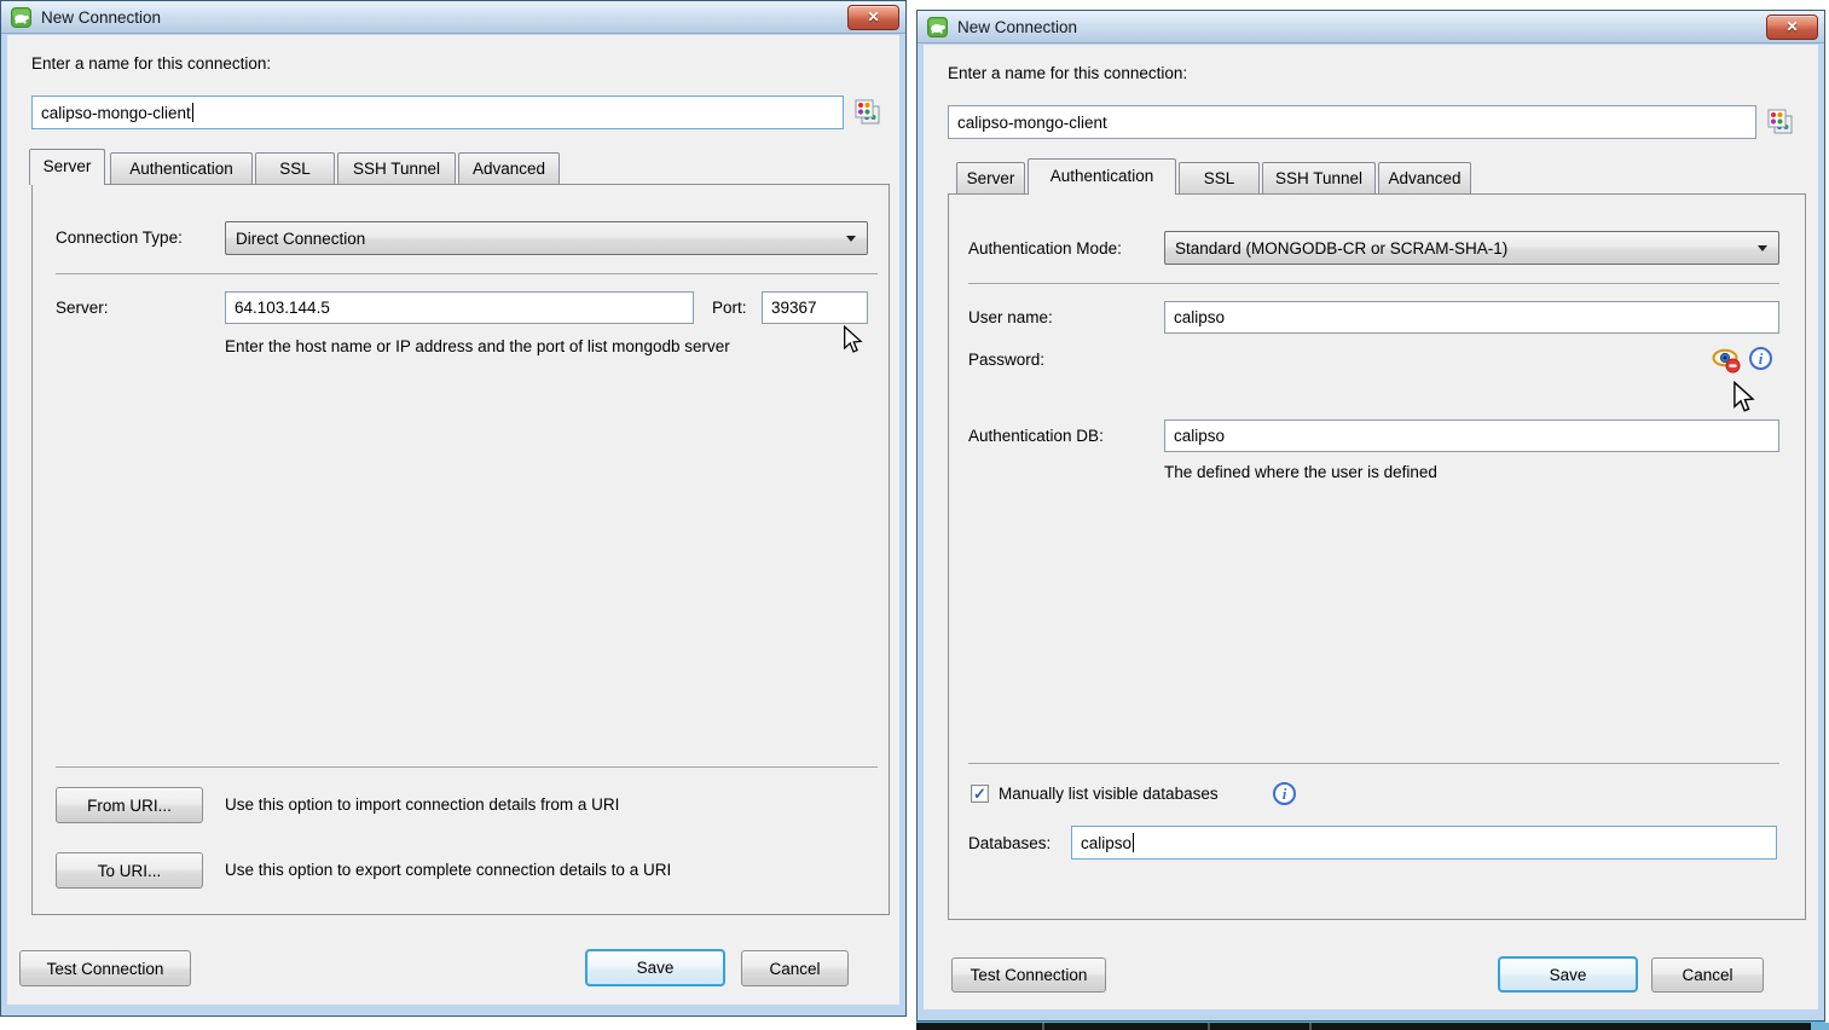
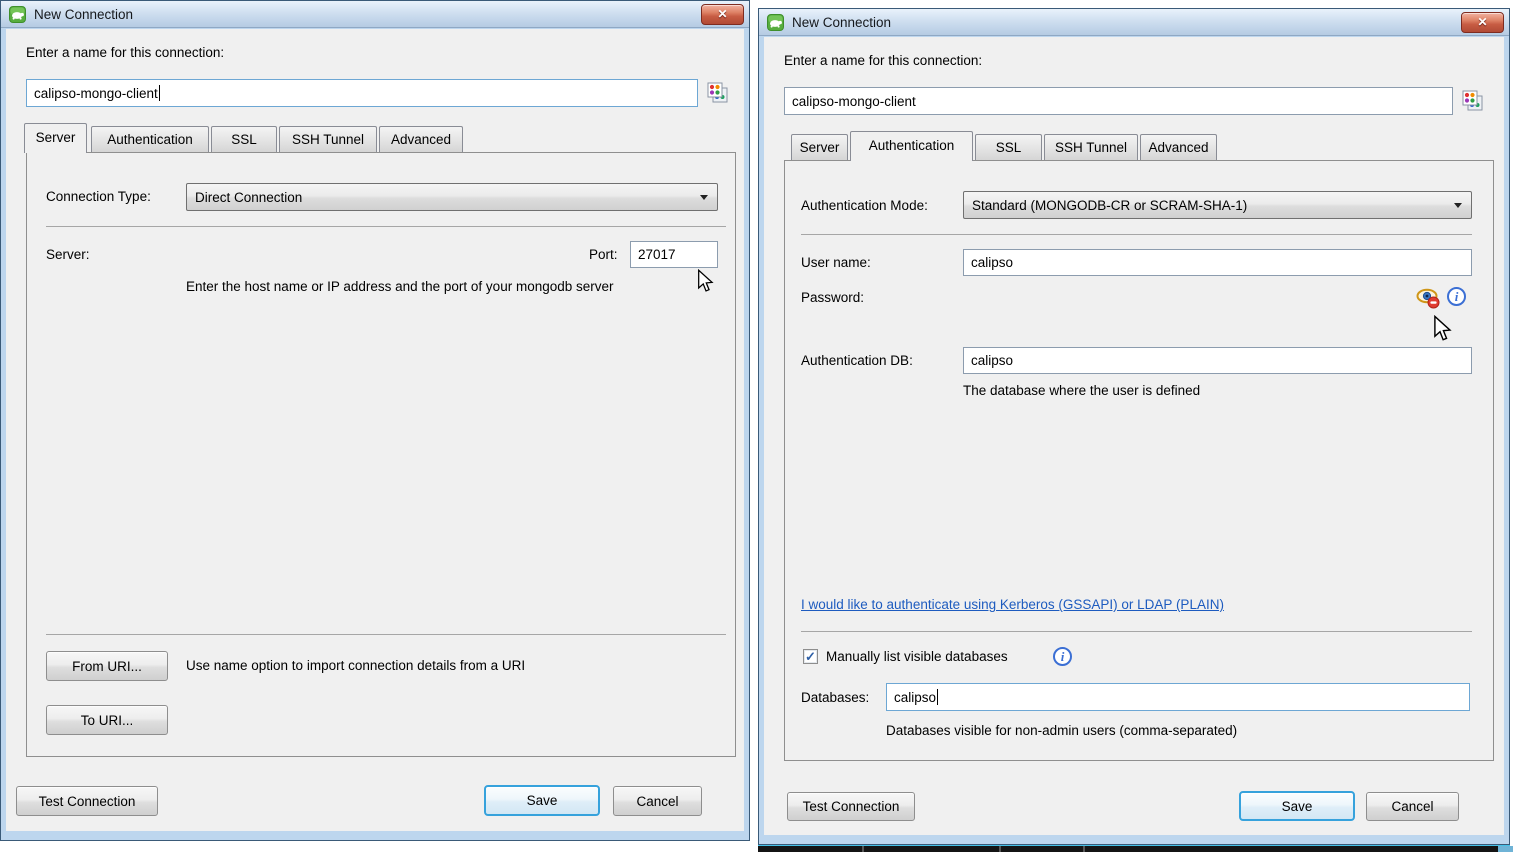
  New Connection
  ✕
  Enter a name for this connection:
  calipso-mongo-client
  Server
  Authentication
  SSL
  SSH Tunnel
  Advanced
  Connection Type:
  Direct Connection
  Server:
- 64.103.144.5
  Port:
- 39367
+ 27017
- Enter the host name or IP address and the port of list mongodb server
+ Enter the host name or IP address and the port of your mongodb server
  From URI...
- Use this option to import connection details from a URI
+ Use name option to import connection details from a URI
  To URI...
- Use this option to export complete connection details to a URI
  Test Connection
  Save
  Cancel
  New Connection
  ✕
  Enter a name for this connection:
  calipso-mongo-client
  Server
  Authentication
  SSL
  SSH Tunnel
  Advanced
  Authentication Mode:
  Standard (MONGODB-CR or SCRAM-SHA-1)
  User name:
  calipso
  Password:
  i
  Authentication DB:
  calipso
- The defined where the user is defined
+ The database where the user is defined
+ I would like to authenticate using Kerberos (GSSAPI) or LDAP (PLAIN)
  ✓
  Manually list visible databases
  i
  Databases:
  calipso
+ Databases visible for non-admin users (comma-separated)
  Test Connection
  Save
  Cancel
